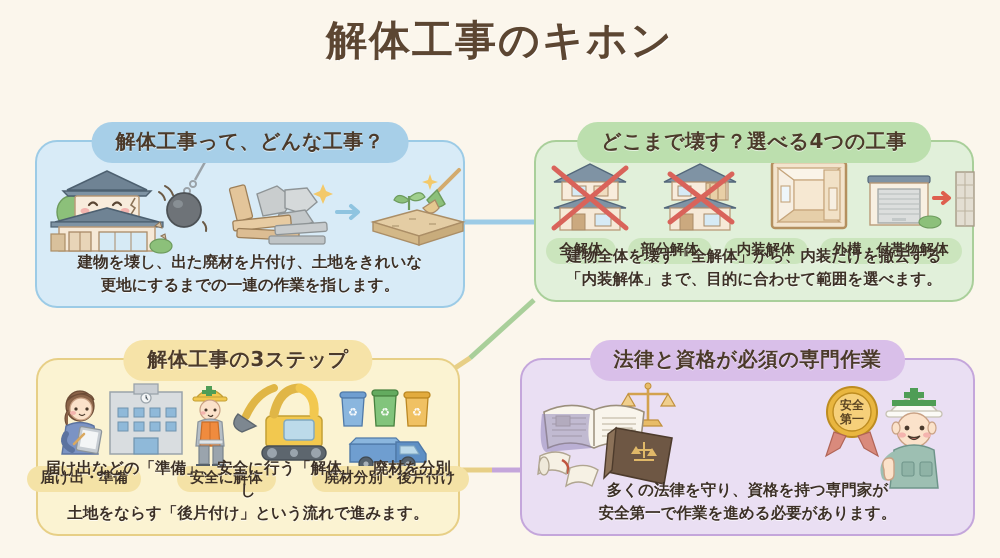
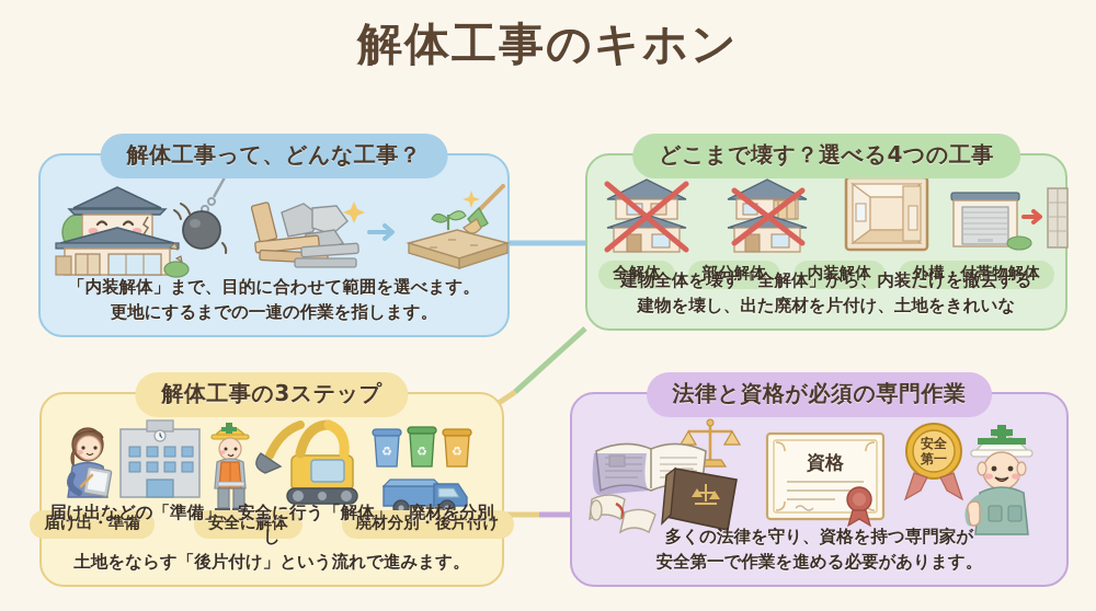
  解体工事のキホン
  解体工事って、どんな工事？
- 建物を壊し、出た廃材を片付け、土地をきれいな
+ 「内装解体」まで、目的に合わせて範囲を選べます。
  更地にするまでの一連の作業を指します。
  どこまで壊す？選べる4つの工事
  全解体
  部分解体
  内装解体
  外構・付帯物解体
  建物全体を壊す「全解体」から、内装だけを撤去する
- 「内装解体」まで、目的に合わせて範囲を選べます。
+ 建物を壊し、出た廃材を片付け、土地をきれいな
  解体工事の3ステップ
  ♻
  ♻
  ♻
  届け出・準備
  安全に解体
  廃材分別・後片付け
  届け出などの「準備」、安全に行う「解体」、廃材を分別し
  土地をならす「後片付け」という流れで進みます。
  法律と資格が必須の専門作業
+ 資格
  安全
  第一
  多くの法律を守り、資格を持つ専門家が
  安全第一で作業を進める必要があります。
